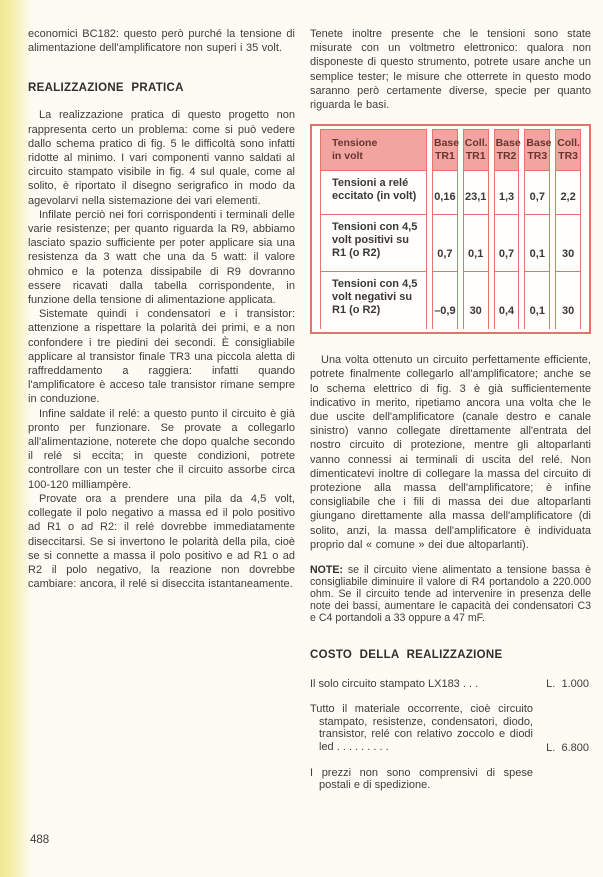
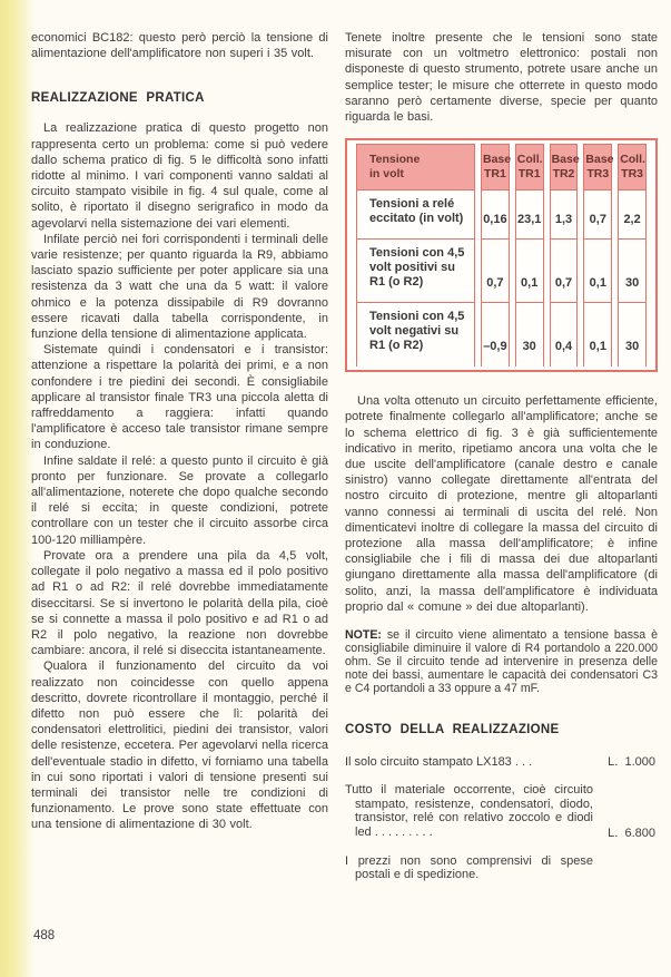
- economici BC182: questo però purché la tensione di alimentazione dell'amplificatore non superi i 35 volt.
+ economici BC182: questo però perciò la tensione di alimentazione dell'amplificatore non superi i 35 volt.
  REALIZZAZIONE PRATICA
  La realizzazione pratica di questo progetto non rappresenta certo un problema: come si può vedere dallo schema pratico di fig. 5 le difficoltà sono infatti ridotte al minimo. I vari componenti vanno saldati al circuito stampato visibile in fig. 4 sul quale, come al solito, è riportato il disegno serigrafico in modo da agevolarvi nella sistemazione dei vari elementi.
  Infilate perciò nei fori corrispondenti i terminali delle varie resistenze; per quanto riguarda la R9, abbiamo lasciato spazio sufficiente per poter applicare sia una resistenza da 3 watt che una da 5 watt: il valore ohmico e la potenza dissipabile di R9 dovranno essere ricavati dalla tabella corrispondente, in funzione della tensione di alimentazione applicata.
  Sistemate quindi i condensatori e i transistor: attenzione a rispettare la polarità dei primi, e a non confondere i tre piedini dei secondi. È consigliabile applicare al transistor finale TR3 una piccola aletta di raffreddamento a raggiera: infatti quando l'amplificatore è acceso tale transistor rimane sempre in conduzione.
  Infine saldate il relé: a questo punto il circuito è già pronto per funzionare. Se provate a collegarlo all'alimentazione, noterete che dopo qualche secondo il relé si eccita; in queste condizioni, potrete controllare con un tester che il circuito assorbe circa 100-120 milliampère.
  Provate ora a prendere una pila da 4,5 volt, collegate il polo negativo a massa ed il polo positivo ad R1 o ad R2: il relé dovrebbe immediatamente diseccitarsi. Se si invertono le polarità della pila, cioè se si connette a massa il polo positivo e ad R1 o ad R2 il polo negativo, la reazione non dovrebbe cambiare: ancora, il relé si diseccita istantaneamente.
+ Qualora il funzionamento del circuito da voi realizzato non coincidesse con quello appena descritto, dovrete ricontrollare il montaggio, perché il difetto non può essere che lì: polarità dei condensatori elettrolitici, piedini dei transistor, valori delle resistenze, eccetera. Per agevolarvi nella ricerca dell'eventuale stadio in difetto, vi forniamo una tabella in cui sono riportati i valori di tensione presenti sui terminali dei transistor nelle tre condizioni di funzionamento. Le prove sono state effettuate con una tensione di alimentazione di 30 volt.
- Tenete inoltre presente che le tensioni sono state misurate con un voltmetro elettronico: qualora non disponeste di questo strumento, potrete usare anche un semplice tester; le misure che otterrete in questo modo saranno però certamente diverse, specie per quanto riguarda le basi.
+ Tenete inoltre presente che le tensioni sono state misurate con un voltmetro elettronico: postali non disponeste di questo strumento, potrete usare anche un semplice tester; le misure che otterrete in questo modo saranno però certamente diverse, specie per quanto riguarda le basi.
  Tensione in volt	Base TR1	Coll. TR1	Base TR2	Base TR3	Coll. TR3
  Tensioni a relé eccitato (in volt)	0,16	23,1	1,3	0,7	2,2
  Tensioni con 4,5 volt positivi su R1 (o R2)	0,7	0,1	0,7	0,1	30
  Tensioni con 4,5 volt negativi su R1 (o R2)	–0,9	30	0,4	0,1	30
  Una volta ottenuto un circuito perfettamente efficiente, potrete finalmente collegarlo all'amplificatore; anche se lo schema elettrico di fig. 3 è già sufficientemente indicativo in merito, ripetiamo ancora una volta che le due uscite dell'amplificatore (canale destro e canale sinistro) vanno collegate direttamente all'entrata del nostro circuito di protezione, mentre gli altoparlanti vanno connessi ai terminali di uscita del relé. Non dimenticatevi inoltre di collegare la massa del circuito di protezione alla massa dell'amplificatore; è infine consigliabile che i fili di massa dei due altoparlanti giungano direttamente alla massa dell'amplificatore (di solito, anzi, la massa dell'amplificatore è individuata proprio dal « comune » dei due altoparlanti).
  NOTE: se il circuito viene alimentato a tensione bassa è consigliabile diminuire il valore di R4 portandolo a 220.000 ohm. Se il circuito tende ad intervenire in presenza delle note dei bassi, aumentare le capacità dei condensatori C3 e C4 portandoli a 33 oppure a 47 mF.
  COSTO DELLA REALIZZAZIONE
  Il solo circuito stampato LX183 . . .
  L. 1.000
  Tutto il materiale occorrente, cioè circuito stampato, resistenze, condensatori, diodo, transistor, relé con relativo zoccolo e diodi led . . . . . . . . .
  L. 6.800
  I prezzi non sono comprensivi di spese postali e di spedizione.
  488
